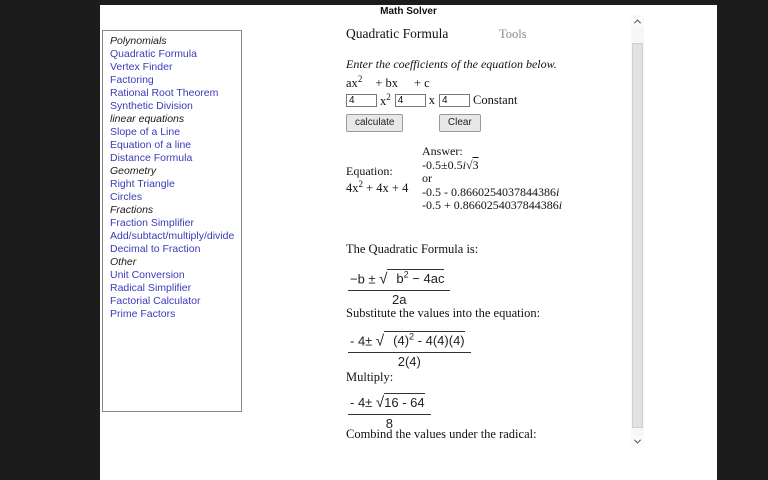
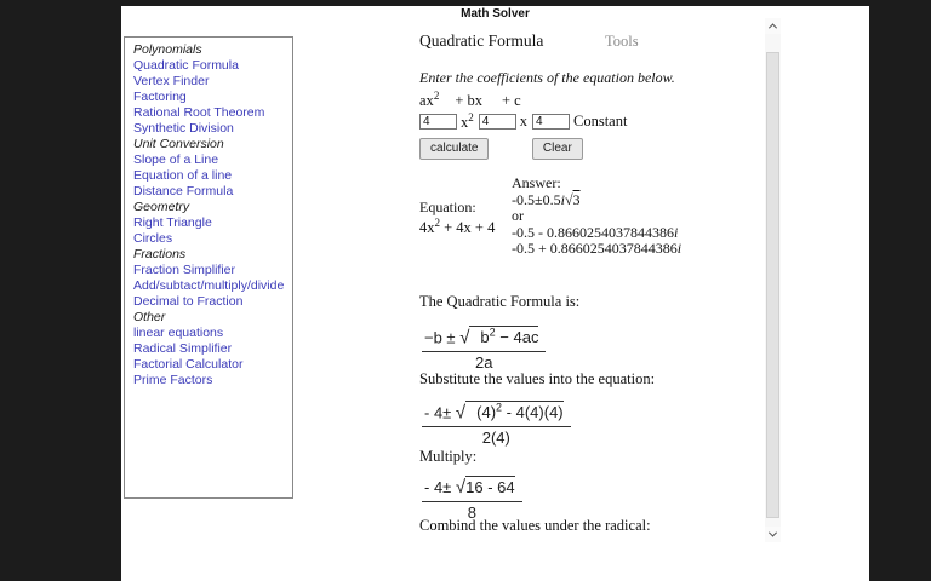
  Math Solver
  Polynomials
  Quadratic Formula
  Vertex Finder
  Factoring
  Rational Root Theorem
  Synthetic Division
- linear equations
+ Unit Conversion
  Slope of a Line
  Equation of a line
  Distance Formula
  Geometry
  Right Triangle
  Circles
  Fractions
  Fraction Simplifier
  Add/subtact/multiply/divide
  Decimal to Fraction
  Other
- Unit Conversion
+ linear equations
  Radical Simplifier
  Factorial Calculator
  Prime Factors
  Quadratic Formula
  Tools
  Enter the coefficients of the equation below.
  ax2 + bx + c
  4
  x2
  4
  x
  4
  Constant
  calculate Clear
  Equation:
  4x2 + 4x + 4
  Answer:
  -0.5±0.5i√3
  or
  -0.5 - 0.8660254037844386i
  -0.5 + 0.8660254037844386i
  The Quadratic Formula is:
  −b ± √ b2 − 4ac
  2a
  Substitute the values into the equation:
  - 4± √ (4)2 - 4(4)(4)
  2(4)
  Multiply:
  - 4± √16 - 64
  8
  Combind the values under the radical:
